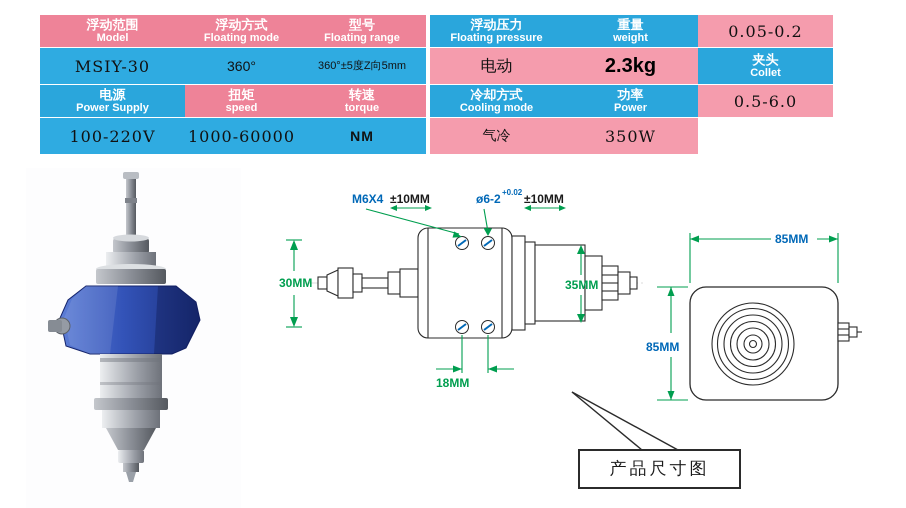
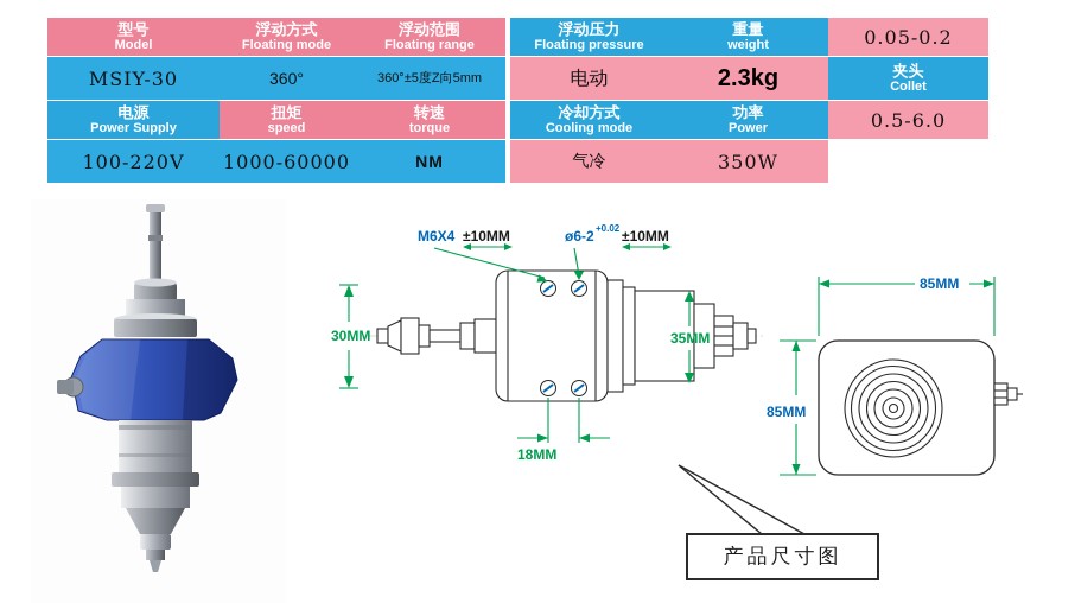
- 浮动范围
+ 型号
  Model
  浮动方式
  Floating mode
- 型号
+ 浮动范围
  Floating range
  MSIY-30
  360°
  360°±5度Z向5mm
  电源
  Power Supply
  扭矩
  speed
  转速
  torque
  100-220V
  1000-60000
  NM
  浮动压力
  Floating pressure
  重量
  weight
  0.05-0.2
  电动
  2.3kg
  夹头
  Collet
  冷却方式
  Cooling mode
  功率
  Power
  0.5-6.0
  气冷
  350W
  30MM
  35MM
  18MM
  M6X4
  ±10MM
  ø6-2
  +0.02
  ±10MM
  85MM
  85MM
  产品尺寸图
